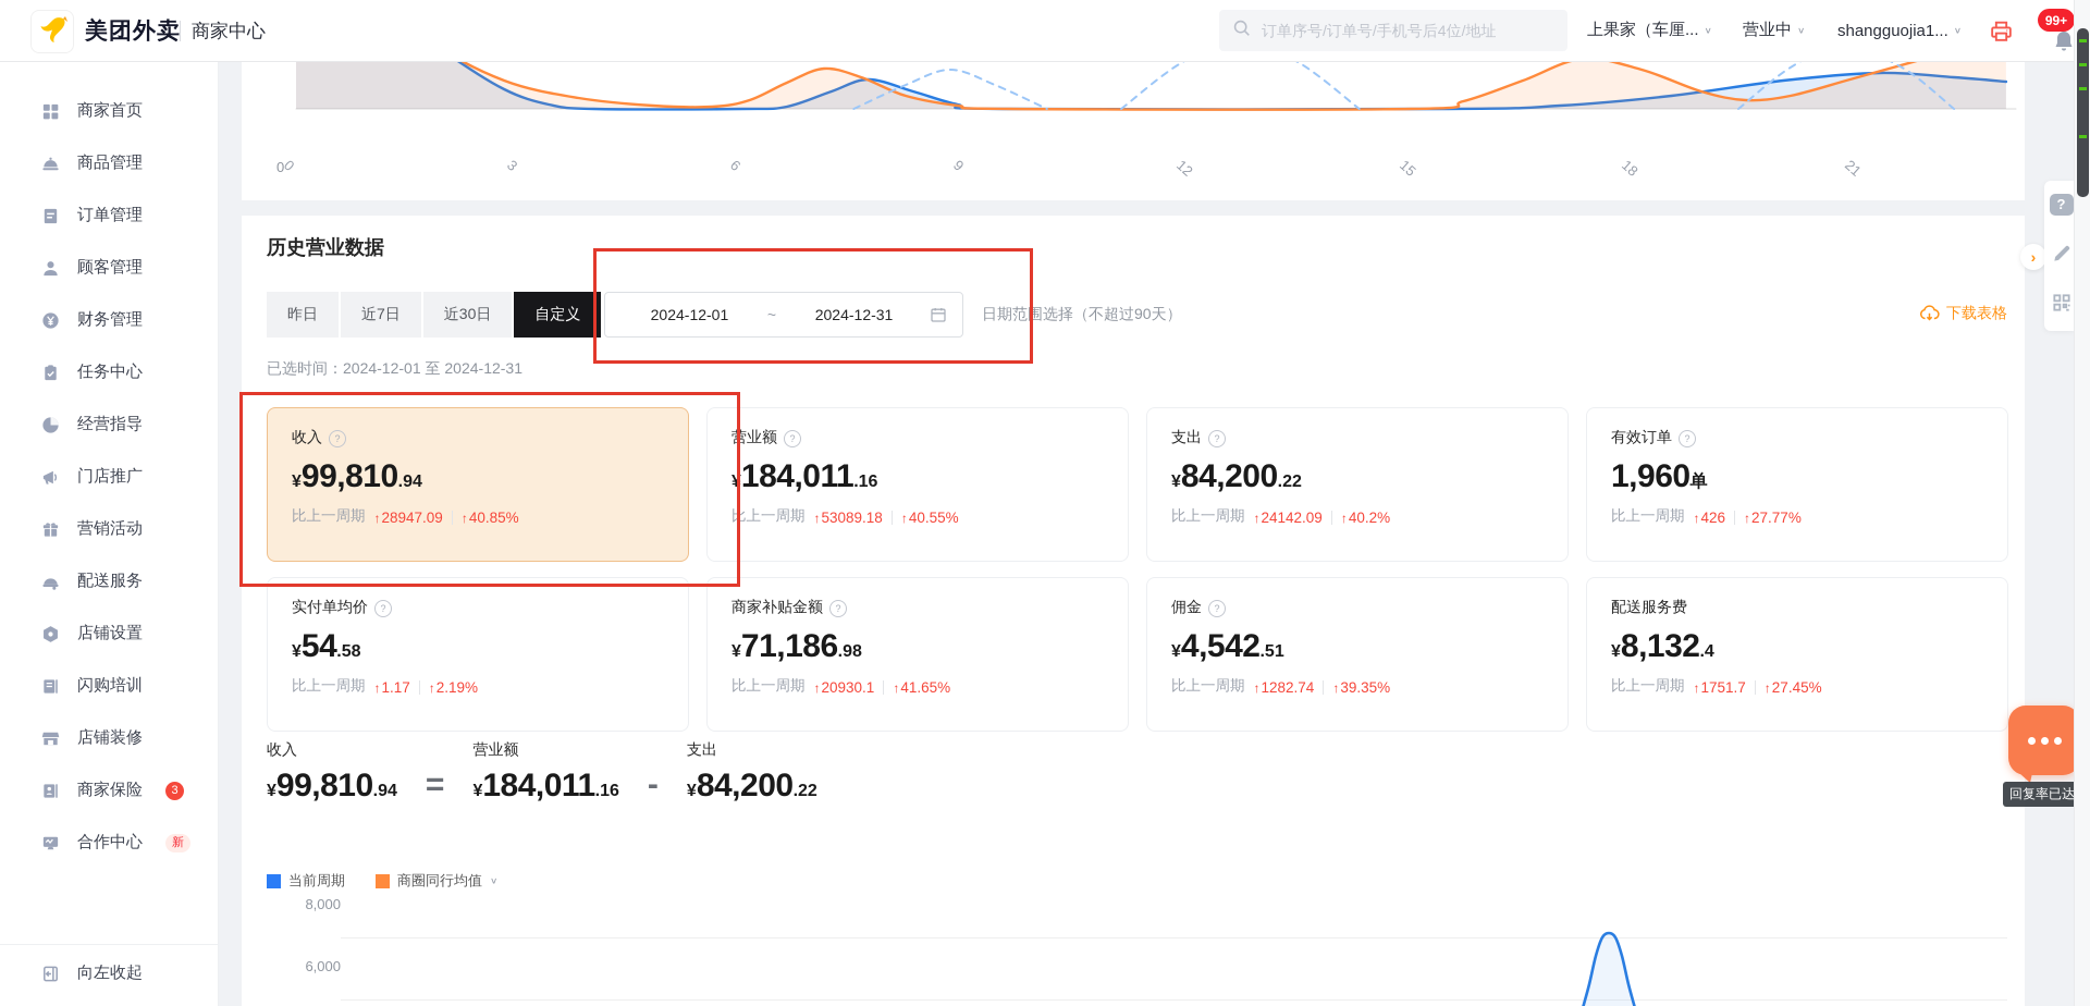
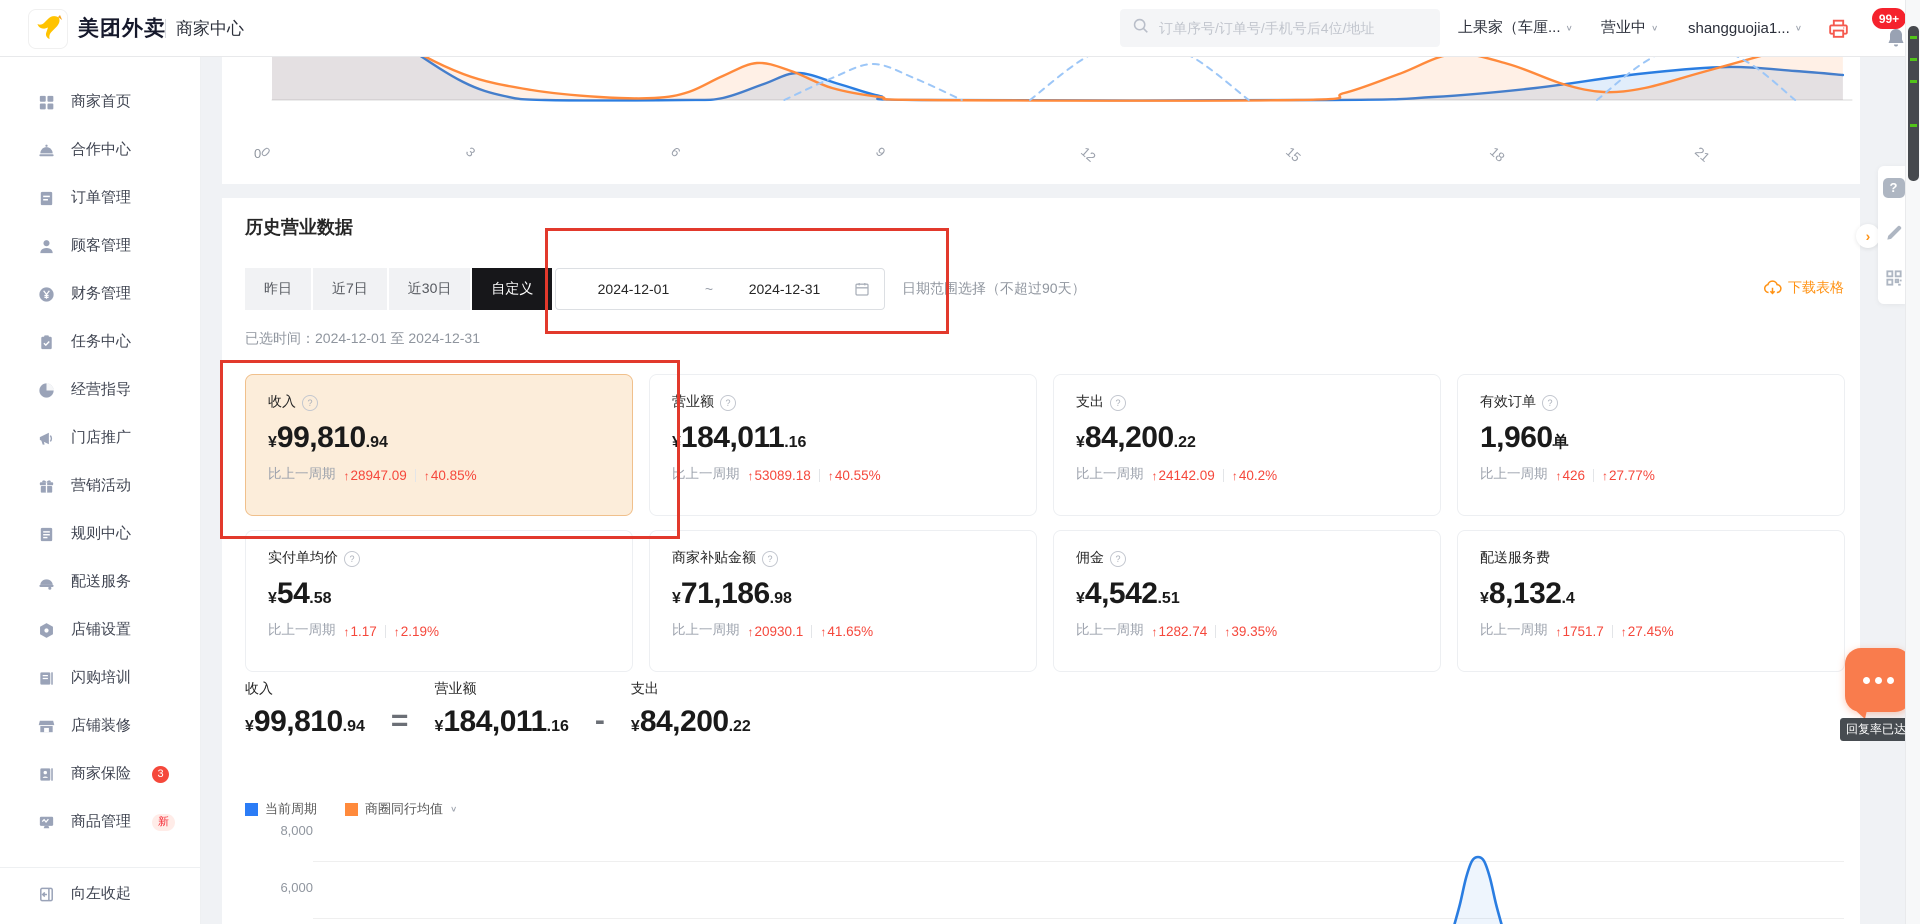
  美团外卖
  商家中心
  订单序号/订单号/手机号后4位/地址
  上果家（车厘...
  ∨
  营业中
  ∨
  shangguojia1...
  ∨
  99+
  商家首页
- 商品管理
+ 合作中心
  订单管理
  顾客管理
  财务管理
  任务中心
  经营指导
  门店推广
  营销活动
+ 规则中心
  配送服务
  店铺设置
  闪购培训
  店铺装修
  商家保险
  3
- 合作中心
+ 商品管理
  新
  向左收起
  0
  历史营业数据
  昨日
  近7日
  近30日
  自定义
  2024-12-01
  ~
  2024-12-31
  日期范围选择（不超过90天）
  下载表格
  已选时间：2024-12-01 至 2024-12-31
  收入
  ?
  ¥
  99,810
  .94
  比上一周期
  28947.09
  40.85%
  营业额
  ?
  ¥
  184,011
  .16
  比上一周期
  53089.18
  40.55%
  支出
  ?
  ¥
  84,200
  .22
  比上一周期
  24142.09
  40.2%
  有效订单
  ?
  1,960
  单
  比上一周期
  426
  27.77%
  实付单均价
  ?
  ¥
  54
  .58
  比上一周期
  1.17
  2.19%
  商家补贴金额
  ?
  ¥
  71,186
  .98
  比上一周期
  20930.1
  41.65%
  佣金
  ?
  ¥
  4,542
  .51
  比上一周期
  1282.74
  39.35%
  配送服务费
  ¥
  8,132
  .4
  比上一周期
  1751.7
  27.45%
  收入
  ¥
  99,810
  .94
  =
  营业额
  ¥
  184,011
  .16
  -
  支出
  ¥
  84,200
  .22
  当前周期
  商圈同行均值
  ∨
  8,000
  6,000
  ?
  ›
  回复率已达
